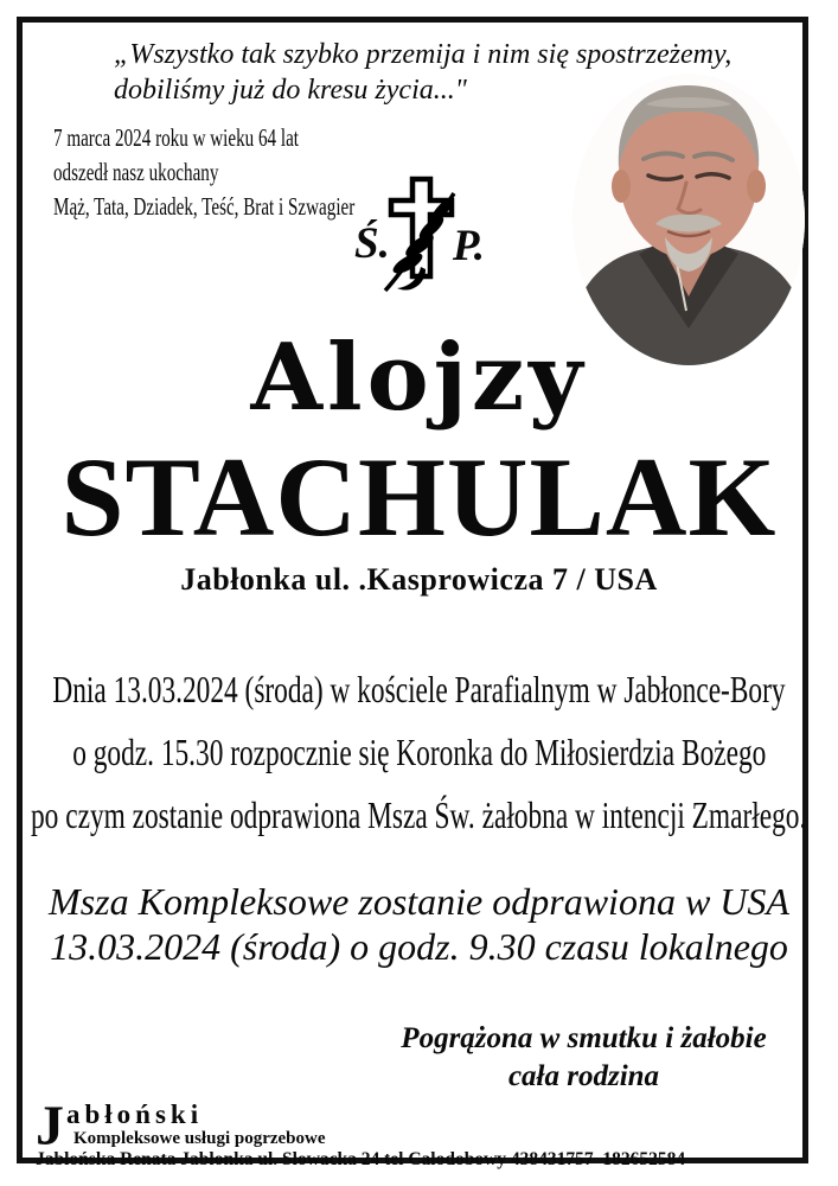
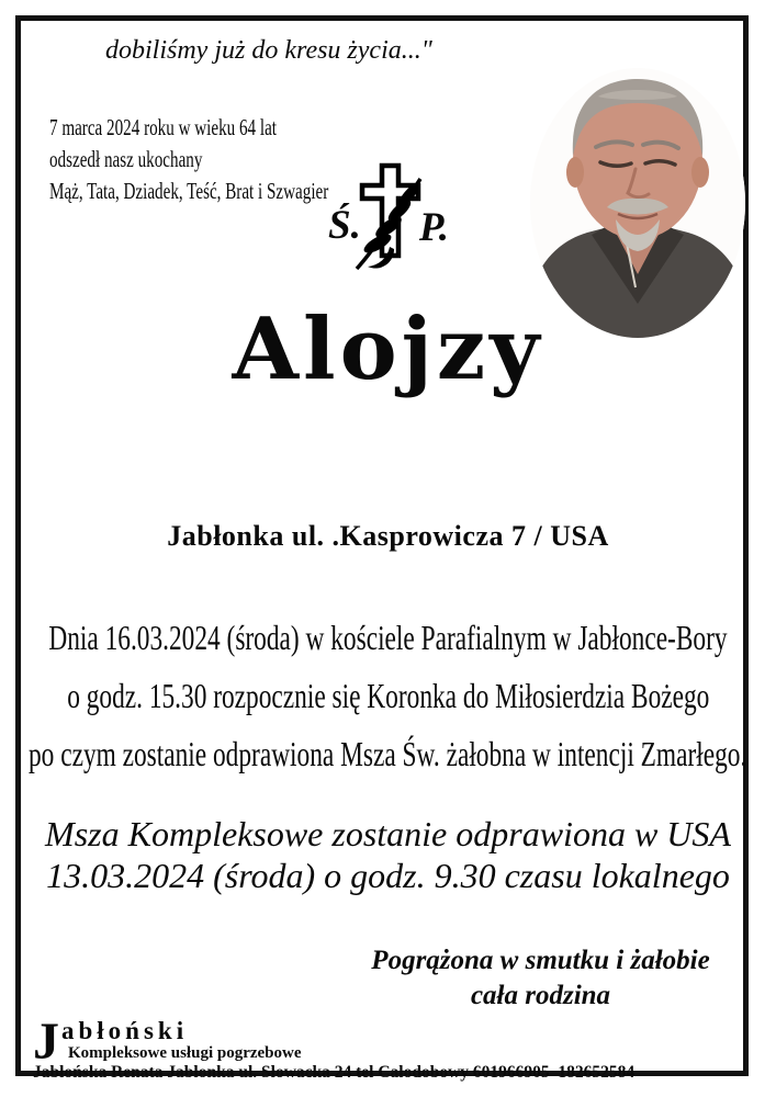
- „Wszystko tak szybko przemija i nim się spostrzeżemy,
  dobiliśmy już do kresu życia..."
  7 marca 2024 roku w wieku 64 lat
  odszedł nasz ukochany
  Mąż, Tata, Dziadek, Teść, Brat i Szwagier
  Ś.
  P.
  Alojzy
- STACHULAK
  Jabłonka ul. .Kasprowicza 7 / USA
- Dnia 13.03.2024 (środa) w kościele Parafialnym w Jabłonce-Bory
+ Dnia 16.03.2024 (środa) w kościele Parafialnym w Jabłonce-Bory
  o godz. 15.30 rozpocznie się Koronka do Miłosierdzia Bożego
  po czym zostanie odprawiona Msza Św. żałobna w intencji Zmarłego.
  Msza Kompleksowe zostanie odprawiona w USA
  13.03.2024 (środa) o godz. 9.30 czasu lokalnego
  Pogrążona w smutku i żałobie
  cała rodzina
  J
  abłoński
  Kompleksowe usługi pogrzebowe
- Jabłońska Renata Jabłonka ul. Słowacka 24 tel Całodobowy 438431757 182652584
+ Jabłońska Renata Jabłonka ul. Słowacka 24 tel Całodobowy 601966905 182652584
